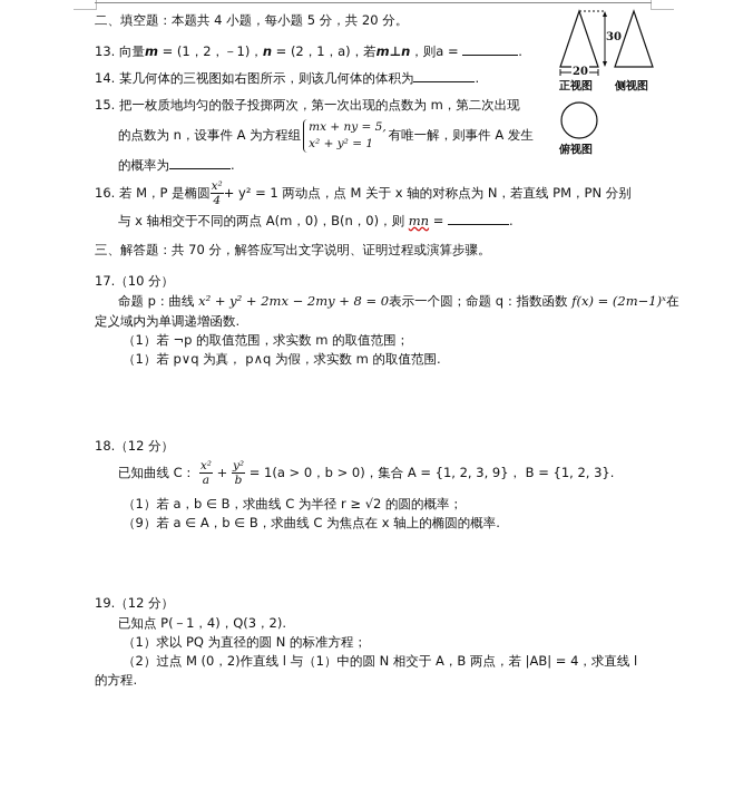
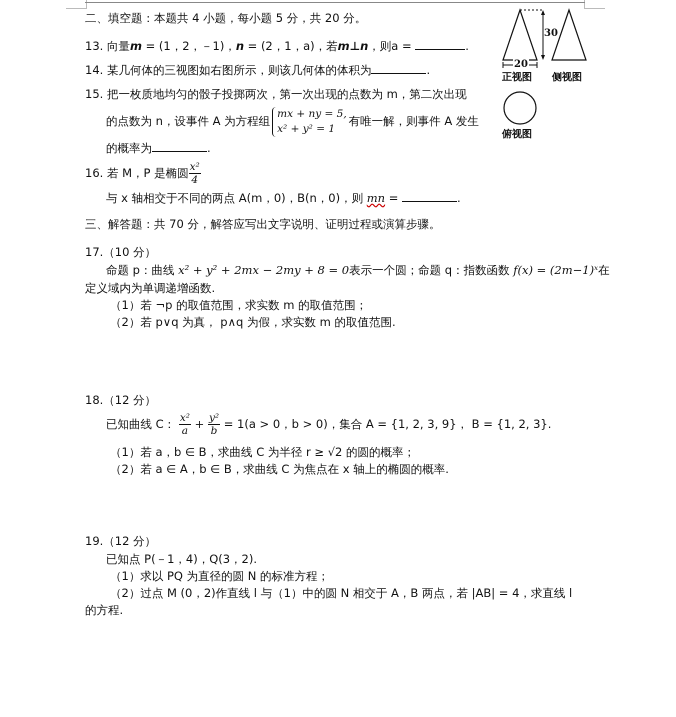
  二、填空题：本题共 4 小题，每小题 5 分，共 20 分。
  13. 向量m = (1，2，－1)，n = (2，1，a)，若m⊥n，则a = .
  14. 某几何体的三视图如右图所示，则该几何体的体积为 .
  15. 把一枚质地均匀的骰子投掷两次，第一次出现的点数为 m，第二次出现
  的点数为 n，设事件 A 为方程组
  mx + ny = 5,
  x² + y² = 1
  有唯一解，则事件 A 发生
  的概率为 .
  16. 若 M，P 是椭圆
  x²
  4
- + y² = 1 两动点，点 M 关于 x 轴的对称点为 N，若直线 PM，PN 分别
  与 x 轴相交于不同的两点 A(m，0)，B(n，0)，则 mn = .
  三、解答题：共 70 分，解答应写出文字说明、证明过程或演算步骤。
  17.（10 分）
  命题 p：曲线 x² + y² + 2mx − 2my + 8 = 0表示一个圆；命题 q：指数函数 f(x) = (2m−1)ˣ在
  定义域内为单调递增函数.
  （1）若 ¬p 的取值范围，求实数 m 的取值范围；
- （1）若 p∨q 为真， p∧q 为假，求实数 m 的取值范围.
+ （2）若 p∨q 为真， p∧q 为假，求实数 m 的取值范围.
  18.（12 分）
  已知曲线 C：
  x²
  a
  +
  y²
  b
  = 1(a > 0，b > 0)，集合 A = {1, 2, 3, 9}， B = {1, 2, 3}.
  （1）若 a，b ∈ B，求曲线 C 为半径 r ≥ √2 的圆的概率；
- （9）若 a ∈ A，b ∈ B，求曲线 C 为焦点在 x 轴上的椭圆的概率.
+ （2）若 a ∈ A，b ∈ B，求曲线 C 为焦点在 x 轴上的椭圆的概率.
  19.（12 分）
  已知点 P(－1，4)，Q(3，2).
  （1）求以 PQ 为直径的圆 N 的标准方程；
  （2）过点 M (0，2)作直线 l 与（1）中的圆 N 相交于 A，B 两点，若 |AB| = 4，求直线 l
  的方程.
  30
  20
  正视图
  侧视图
  俯视图
